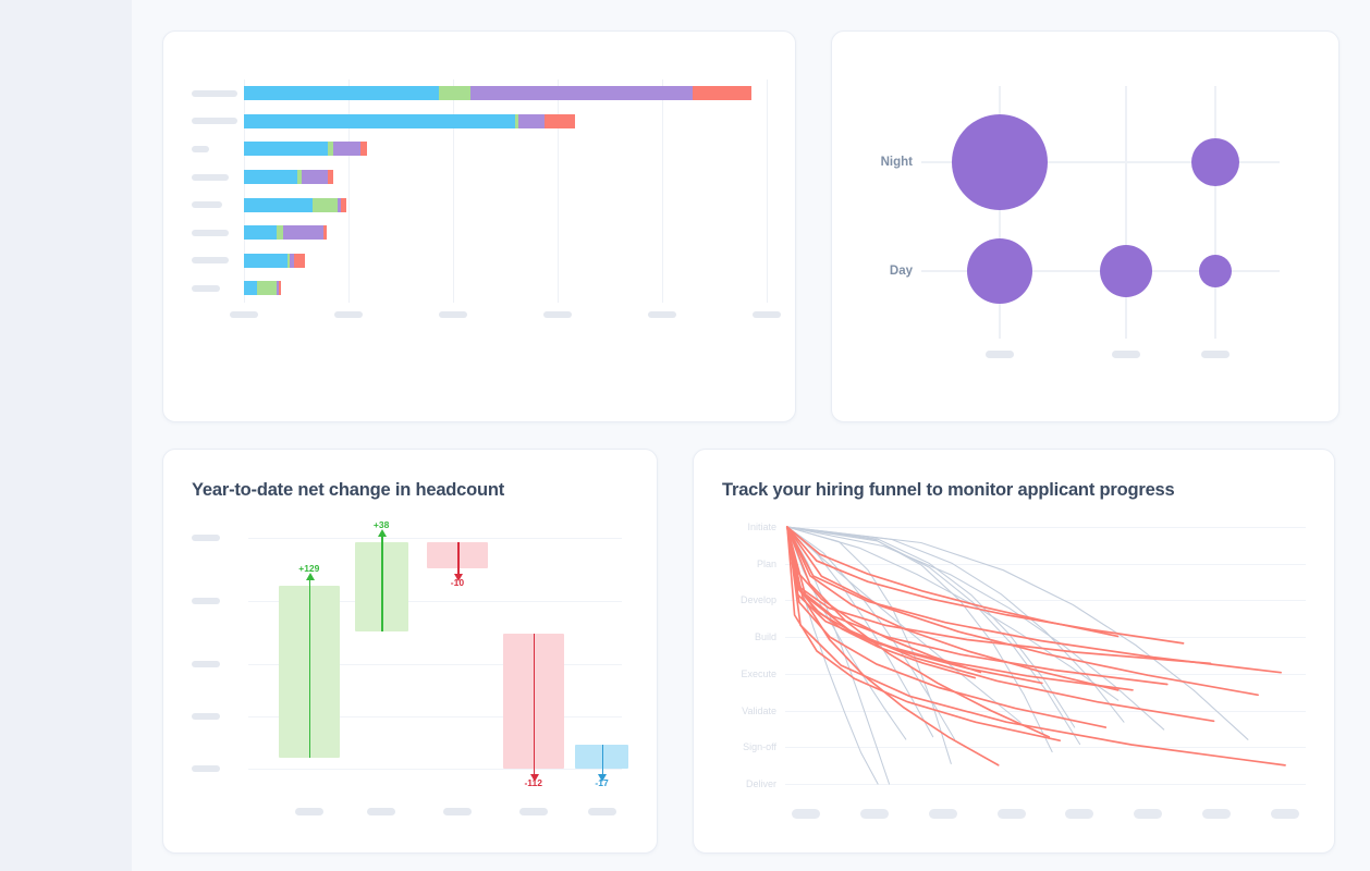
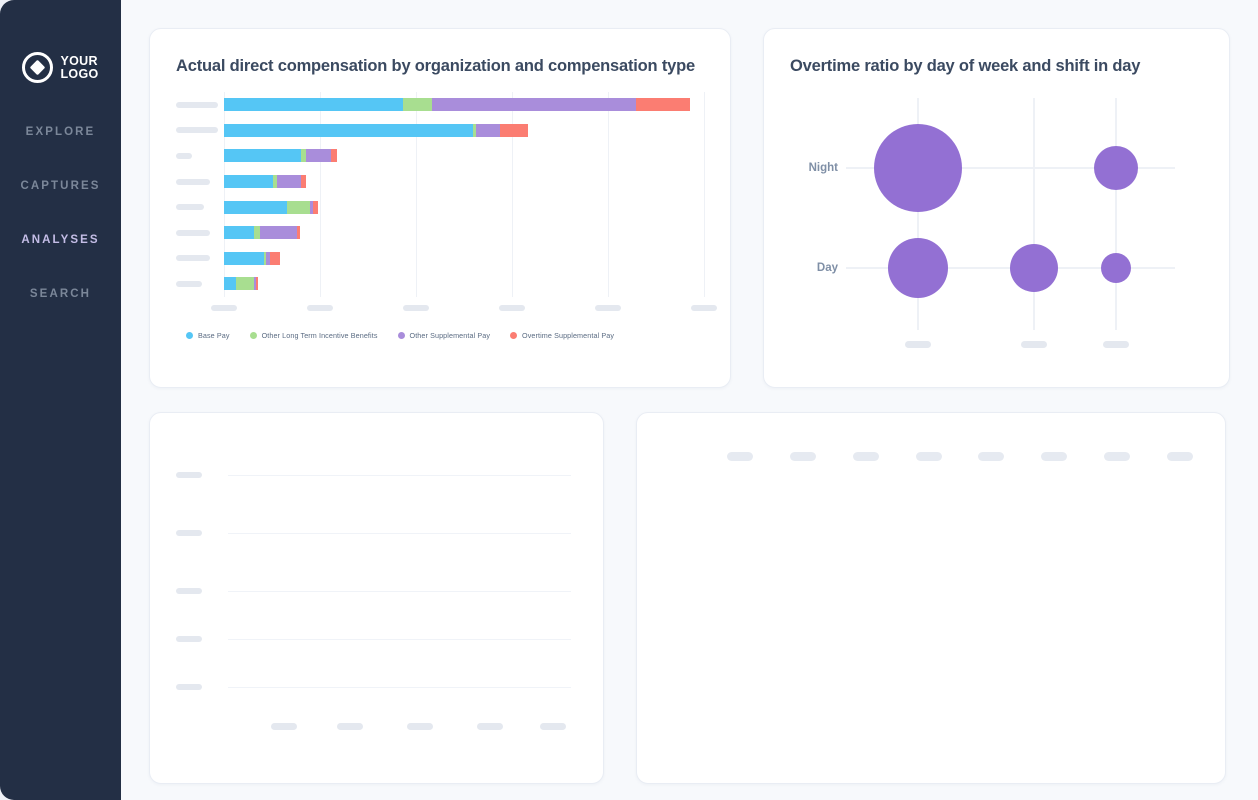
+ YOUR
+ LOGO
+ EXPLORE
+ CAPTURES
+ ANALYSES
+ SEARCH
+ Actual direct compensation by organization and compensation type
+ Base Pay
+ Other Long Term Incentive Benefits
+ Other Supplemental Pay
+ Overtime Supplemental Pay
+ Overtime ratio by day of week and shift in day
  Night
  Day
- Year-to-date net change in headcount
- +129
- +38
- -10
- -112
- -17
- Track your hiring funnel to monitor applicant progress
- Initiate
- Plan
- Develop
- Build
- Execute
- Validate
- Sign-off
- Deliver
